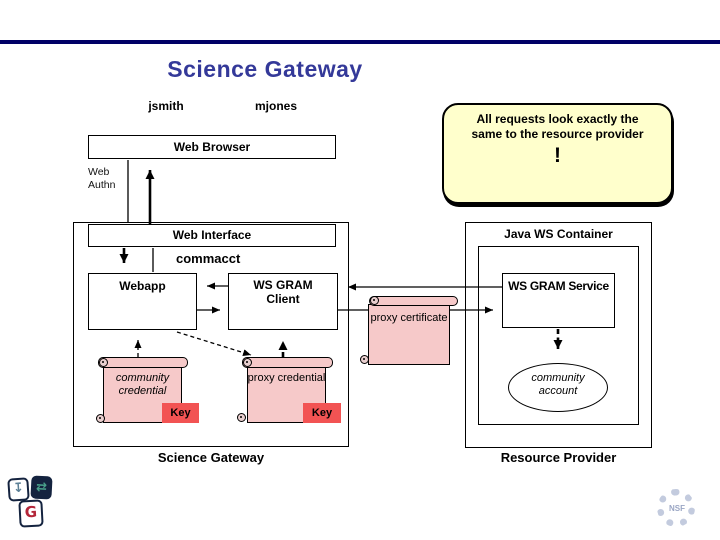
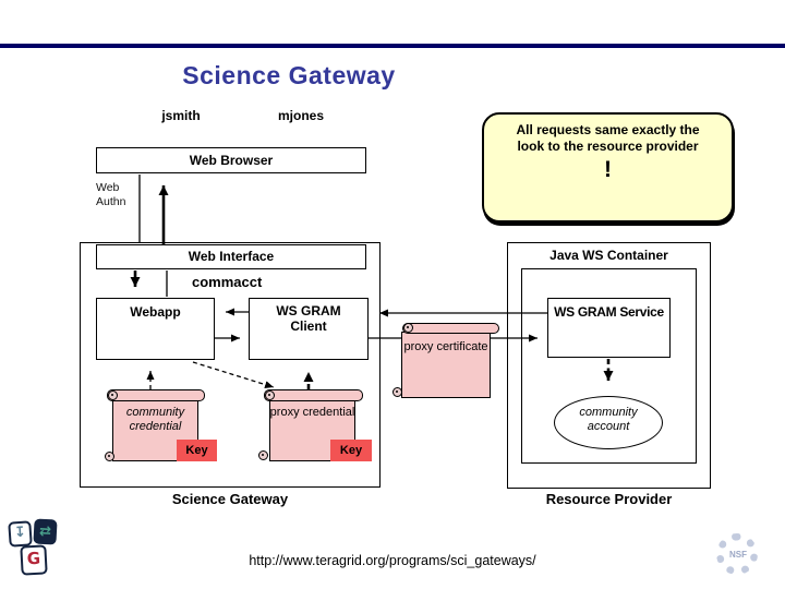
  Science Gateway
  jsmith
  mjones
  Web Browser
  Web
  Authn
  Web Interface
  commacct
  Webapp
  WS GRAM Client
  Science Gateway
  Java WS Container
  WS GRAM Service
  community account
  Resource Provider
  proxy certificate
  community credential
  Key
  proxy credential
  Key
- All requests look exactly the
+ All requests same exactly the
- same to the resource provider
+ look to the resource provider
  !
+ http://www.teragrid.org/programs/sci_gateways/
  NSF
